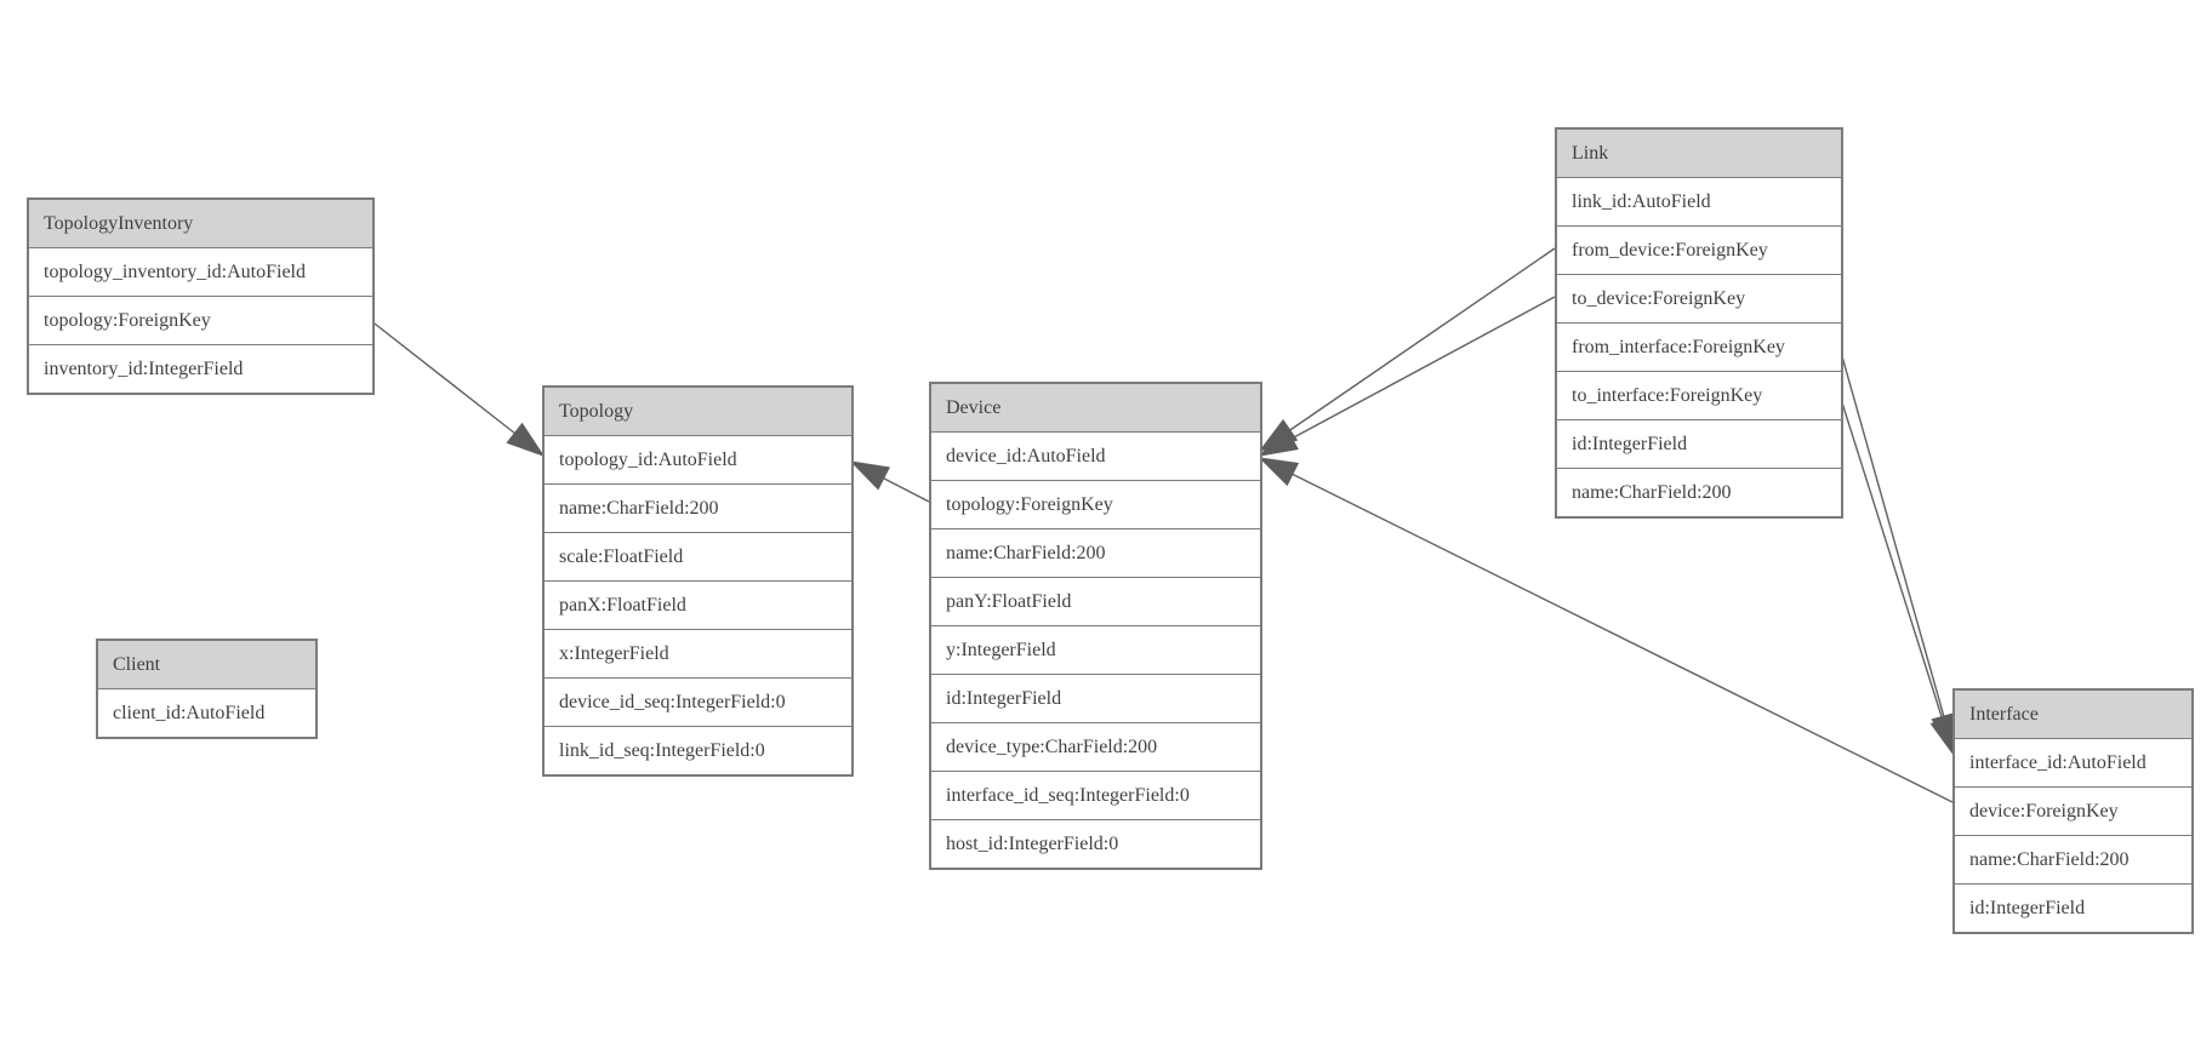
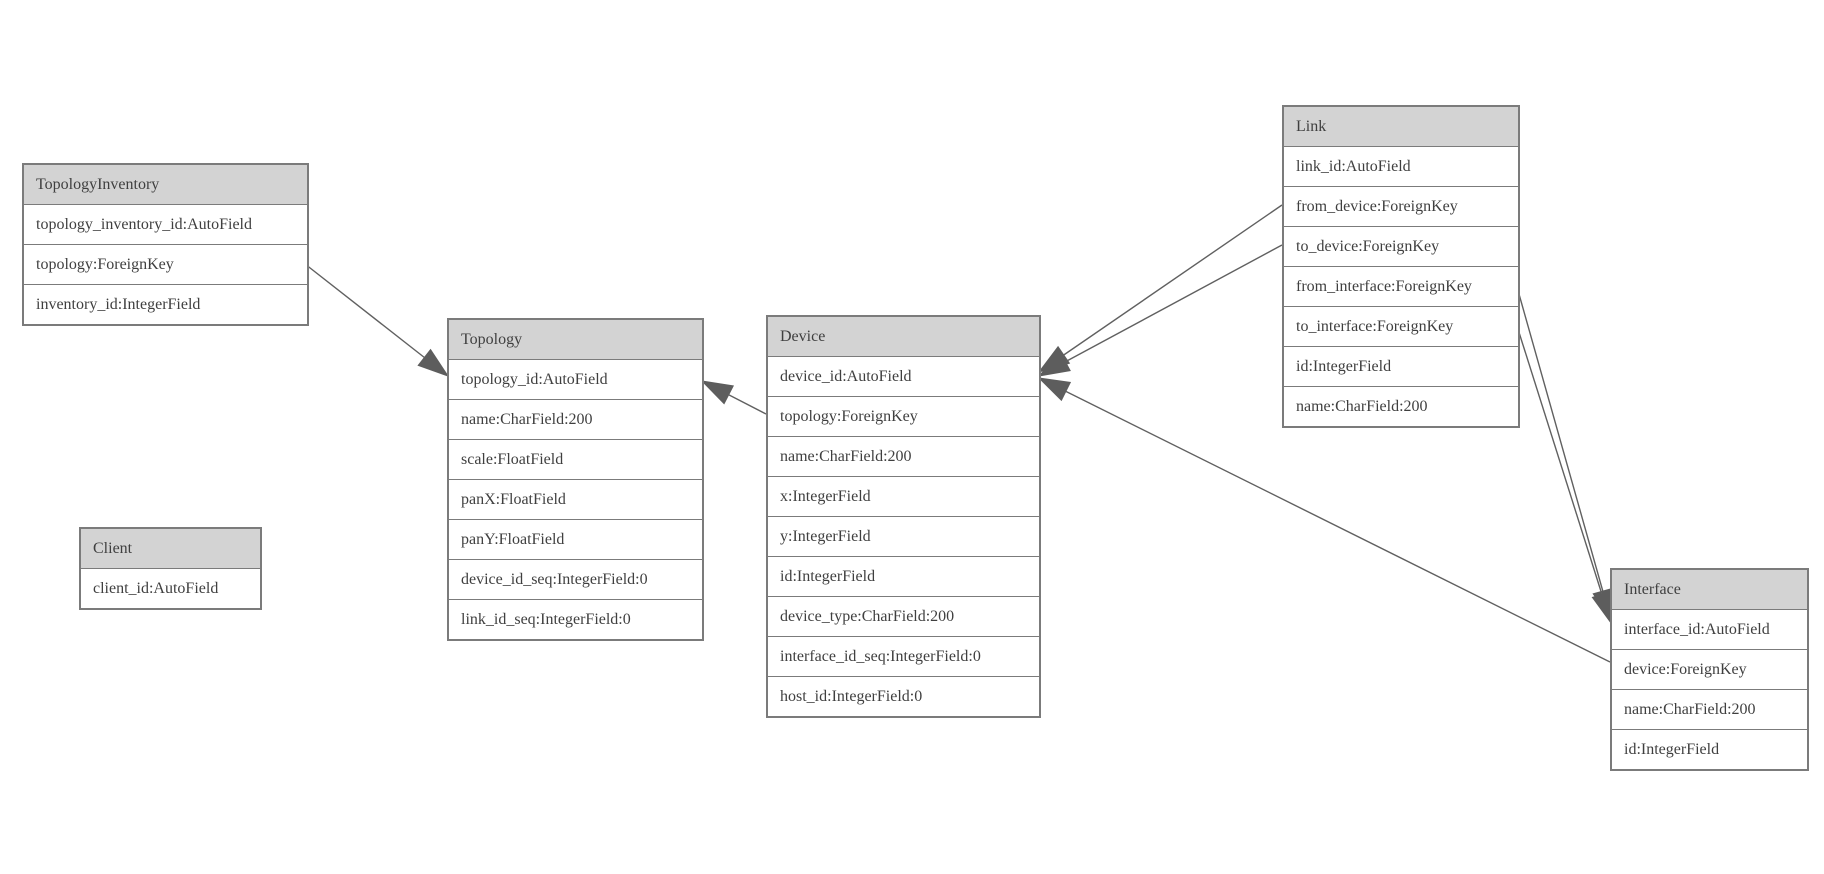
  TopologyInventory
  topology_inventory_id:AutoField
  topology:ForeignKey
  inventory_id:IntegerField
  Topology
  topology_id:AutoField
  name:CharField:200
  scale:FloatField
  panX:FloatField
- x:IntegerField
+ panY:FloatField
  device_id_seq:IntegerField:0
  link_id_seq:IntegerField:0
  Client
  client_id:AutoField
  Device
  device_id:AutoField
  topology:ForeignKey
  name:CharField:200
- panY:FloatField
+ x:IntegerField
  y:IntegerField
  id:IntegerField
  device_type:CharField:200
  interface_id_seq:IntegerField:0
  host_id:IntegerField:0
  Link
  link_id:AutoField
  from_device:ForeignKey
  to_device:ForeignKey
  from_interface:ForeignKey
  to_interface:ForeignKey
  id:IntegerField
  name:CharField:200
  Interface
  interface_id:AutoField
  device:ForeignKey
  name:CharField:200
  id:IntegerField
